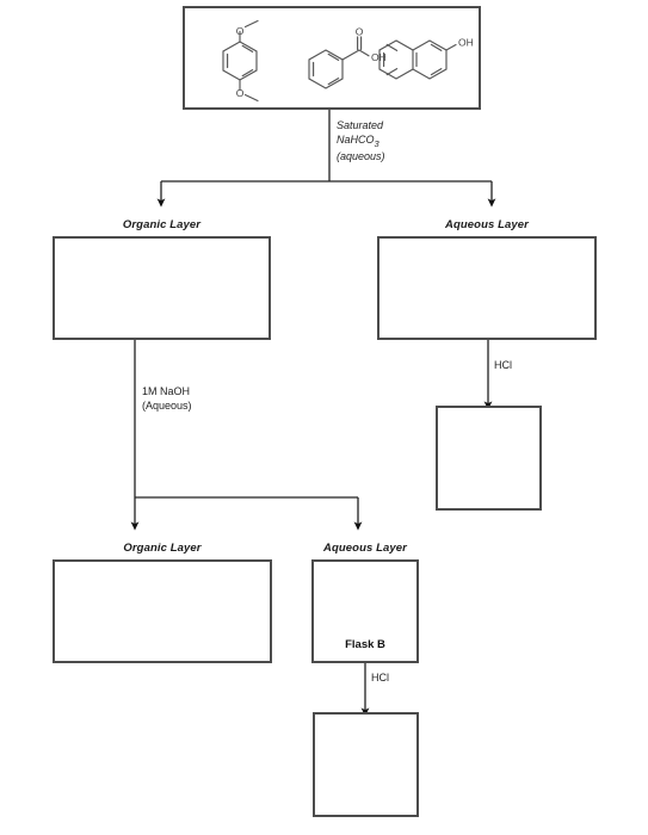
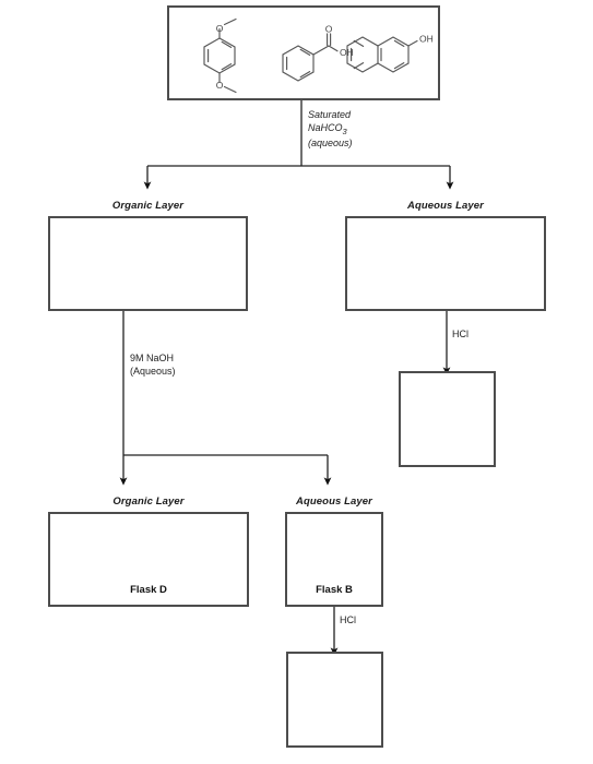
  O
  O
  O
  OH
  OH
  Saturated
  NaHCO3
  (aqueous)
  Organic Layer
  Aqueous Layer
  HCl
- 1M NaOH
+ 9M NaOH
  (Aqueous)
  Organic Layer
+ Flask D
  Aqueous Layer
  Flask B
  HCl
